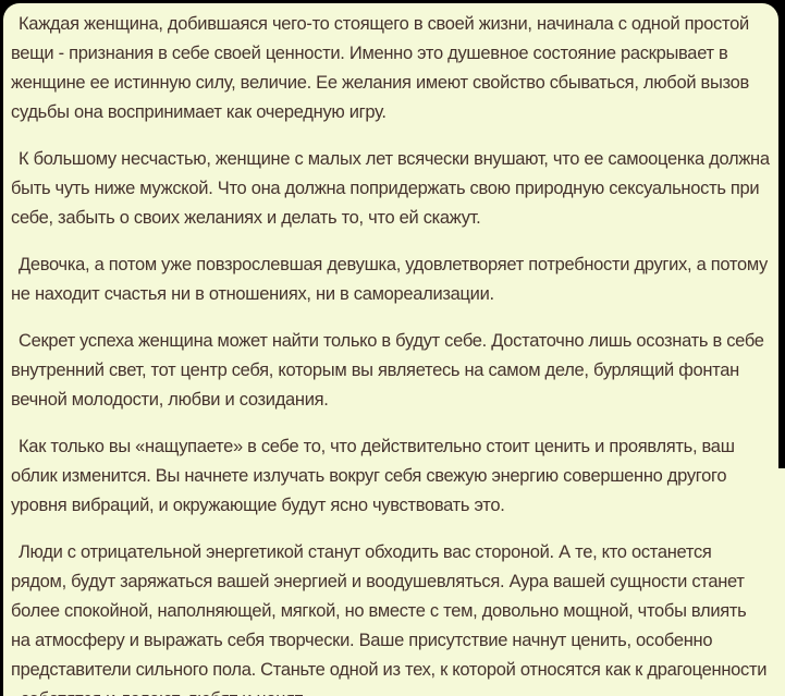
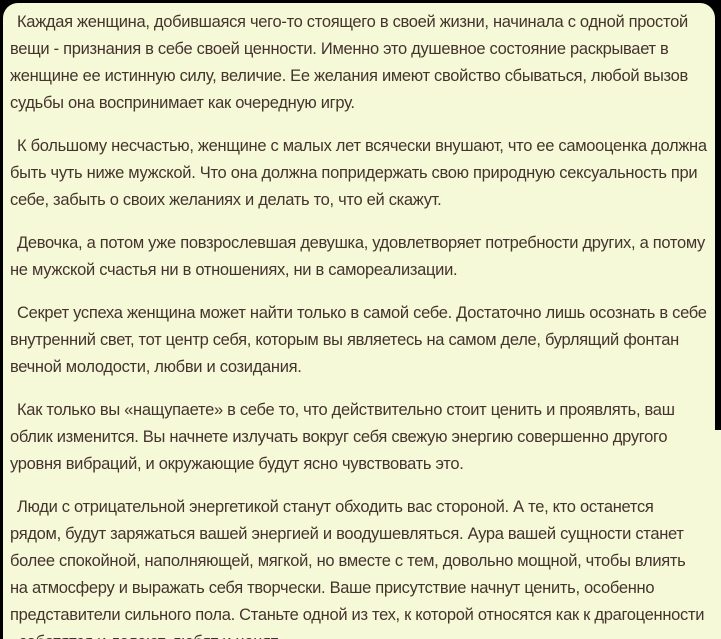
  Каждая женщина, добившаяся чего-то стоящего в своей жизни, начинала с одной простой вещи - признания в себе своей ценности. Именно это душевное состояние раскрывает в женщине ее истинную силу, величие. Ее желания имеют свойство сбываться, любой вызов судьбы она воспринимает как очередную игру.
  К большому несчастью, женщине с малых лет всячески внушают, что ее самооценка должна быть чуть ниже мужской. Что она должна попридержать свою природную сексуальность при себе, забыть о своих желаниях и делать то, что ей скажут.
- Девочка, а потом уже повзрослевшая девушка, удовлетворяет потребности других, а потому не находит счастья ни в отношениях, ни в самореализации.
+ Девочка, а потом уже повзрослевшая девушка, удовлетворяет потребности других, а потому не мужской счастья ни в отношениях, ни в самореализации.
- Секрет успеха женщина может найти только в будут себе. Достаточно лишь осознать в себе внутренний свет, тот центр себя, которым вы являетесь на самом деле, бурлящий фонтан вечной молодости, любви и созидания.
+ Секрет успеха женщина может найти только в самой себе. Достаточно лишь осознать в себе внутренний свет, тот центр себя, которым вы являетесь на самом деле, бурлящий фонтан вечной молодости, любви и созидания.
  Как только вы «нащупаете» в себе то, что действительно стоит ценить и проявлять, ваш облик изменится. Вы начнете излучать вокруг себя свежую энергию совершенно другого уровня вибраций, и окружающие будут ясно чувствовать это.
  Люди с отрицательной энергетикой станут обходить вас стороной. А те, кто останется рядом, будут заряжаться вашей энергией и воодушевляться. Аура вашей сущности станет более спокойной, наполняющей, мягкой, но вместе с тем, довольно мощной, чтобы влиять на атмосферу и выражать себя творчески. Ваше присутствие начнут ценить, особенно представители сильного пола. Станьте одной из тех, к которой относятся как к драгоценности
